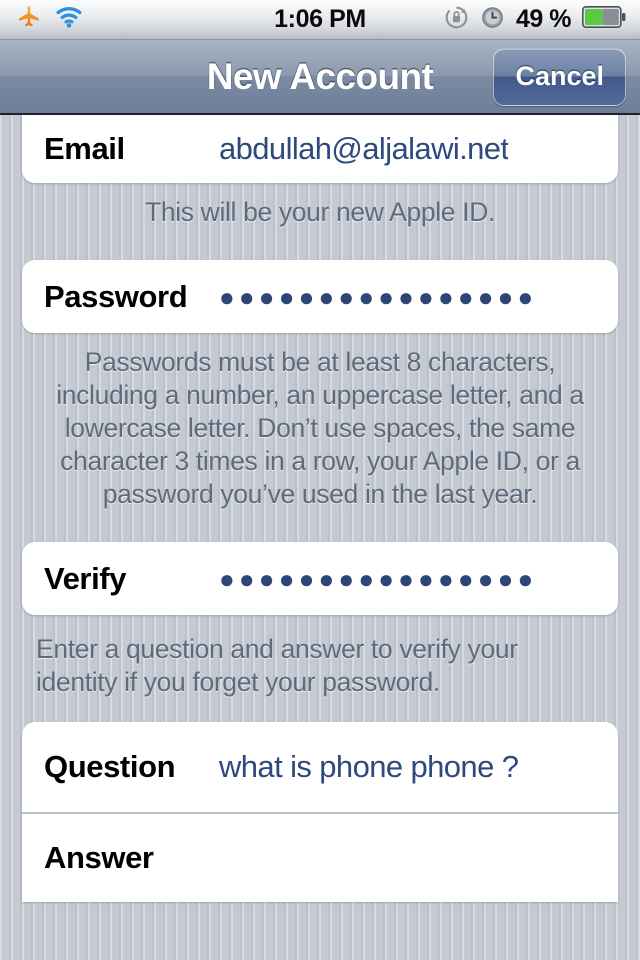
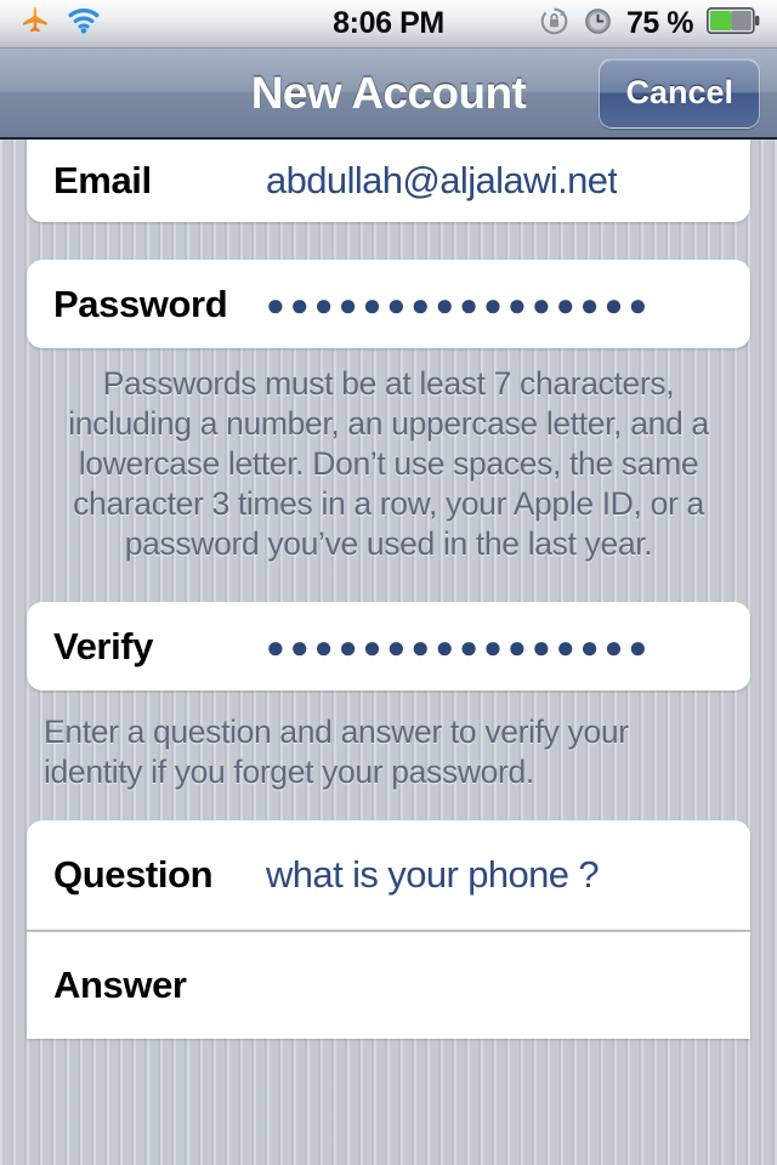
- 1:06 PM
+ 8:06 PM
- 49 %
+ 75 %
  New Account
  Cancel
  Email
  abdullah@aljalawi.net
- This will be your new Apple ID.
  Password
  ●●●●●●●●●●●●●●●●
- Passwords must be at least 8 characters, including a number, an uppercase letter, and a lowercase letter. Don’t use spaces, the same character 3 times in a row, your Apple ID, or a password you’ve used in the last year.
+ Passwords must be at least 7 characters, including a number, an uppercase letter, and a lowercase letter. Don’t use spaces, the same character 3 times in a row, your Apple ID, or a password you’ve used in the last year.
  Verify
  ●●●●●●●●●●●●●●●●
  Enter a question and answer to verify your identity if you forget your password.
  Question
- what is phone phone ?
+ what is your phone ?
  Answer
